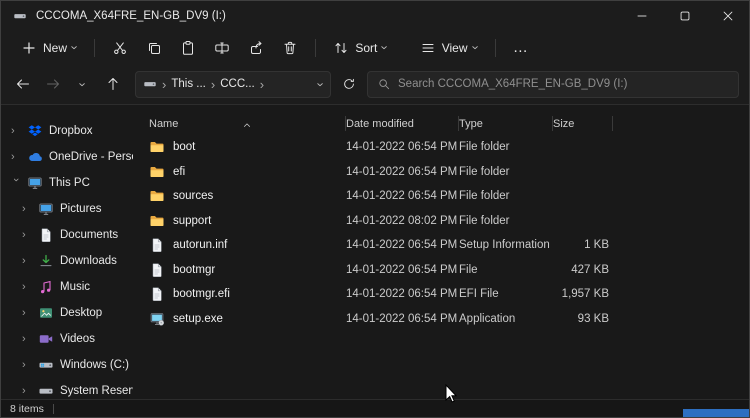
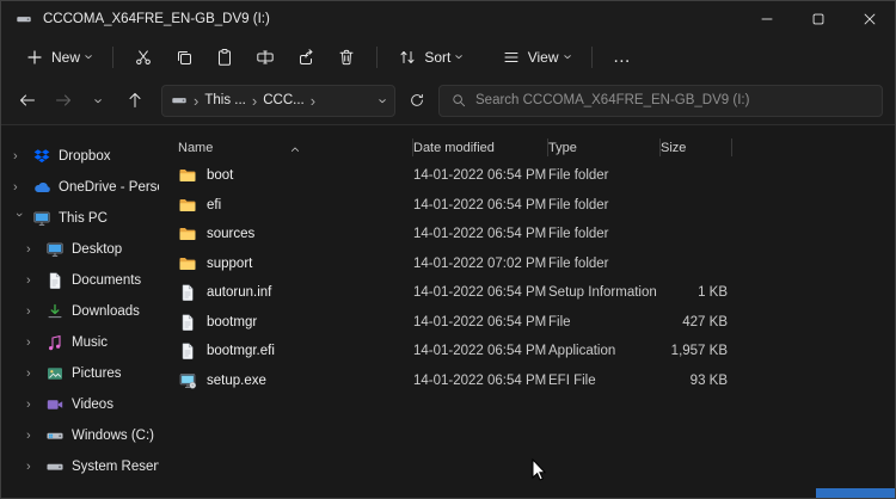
  CCCOMA_X64FRE_EN-GB_DV9 (I:)
  New
  Sort
  View
  …
  ›
  This ...
  ›
  CCC...
  ›
  Search CCCOMA_X64FRE_EN-GB_DV9 (I:)
  ›
  Dropbox
  ›
  OneDrive - Pers
  This PC
  ›
- Pictures
+ Desktop
  ›
  Documents
  ›
  Downloads
  ›
  Music
  ›
- Desktop
+ Pictures
  ›
  Videos
  ›
  Windows (C:)
  ›
  System Reser
  Name
  Date modified
  Type
  Size
  boot
  14-01-2022 06:54 PM
  File folder
  efi
  14-01-2022 06:54 PM
  File folder
  sources
  14-01-2022 06:54 PM
  File folder
  support
- 14-01-2022 08:02 PM
+ 14-01-2022 07:02 PM
  File folder
  autorun.inf
  14-01-2022 06:54 PM
  Setup Information
  1 KB
  bootmgr
  14-01-2022 06:54 PM
  File
  427 KB
  bootmgr.efi
  14-01-2022 06:54 PM
- EFI File
+ Application
  1,957 KB
  setup.exe
  14-01-2022 06:54 PM
- Application
+ EFI File
  93 KB
- 8 items
